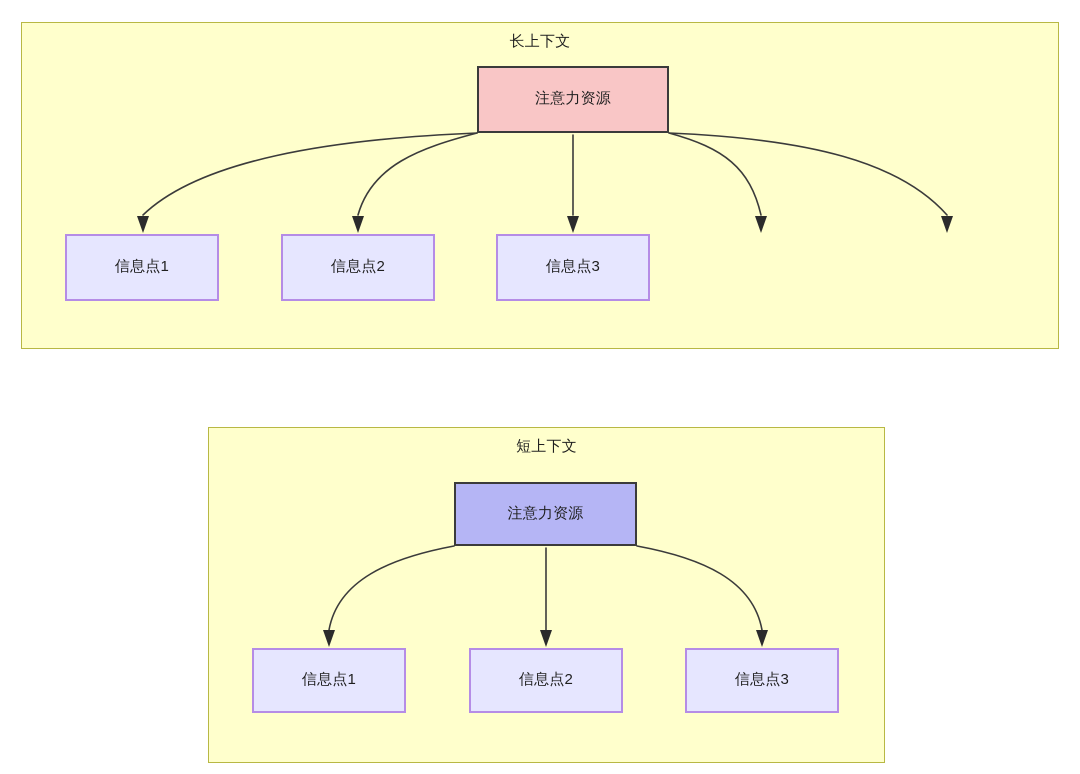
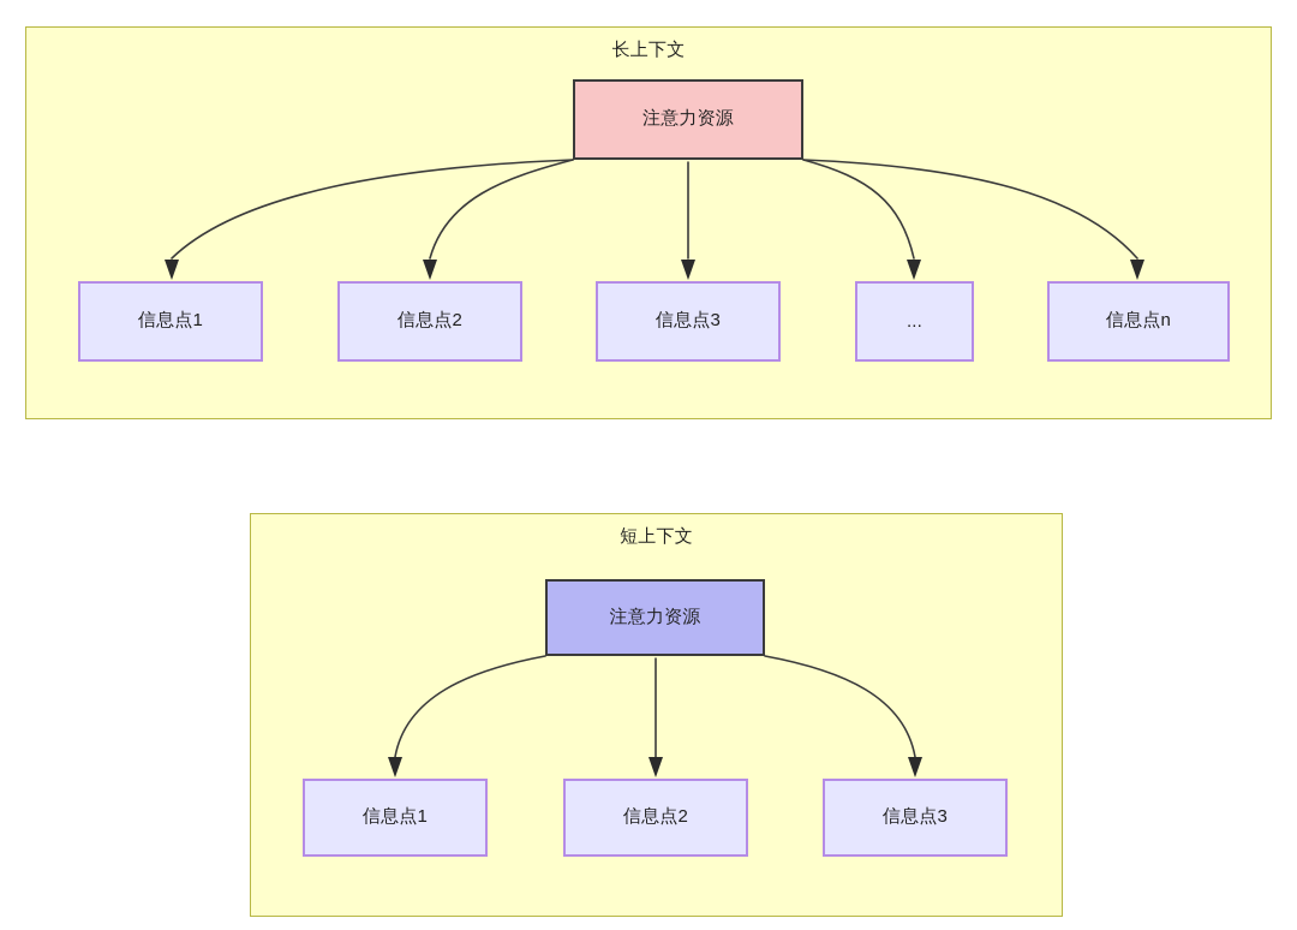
  长上下文
  注意力资源
  信息点1
  信息点2
  信息点3
+ ...
+ 信息点n
  短上下文
  注意力资源
  信息点1
  信息点2
  信息点3
